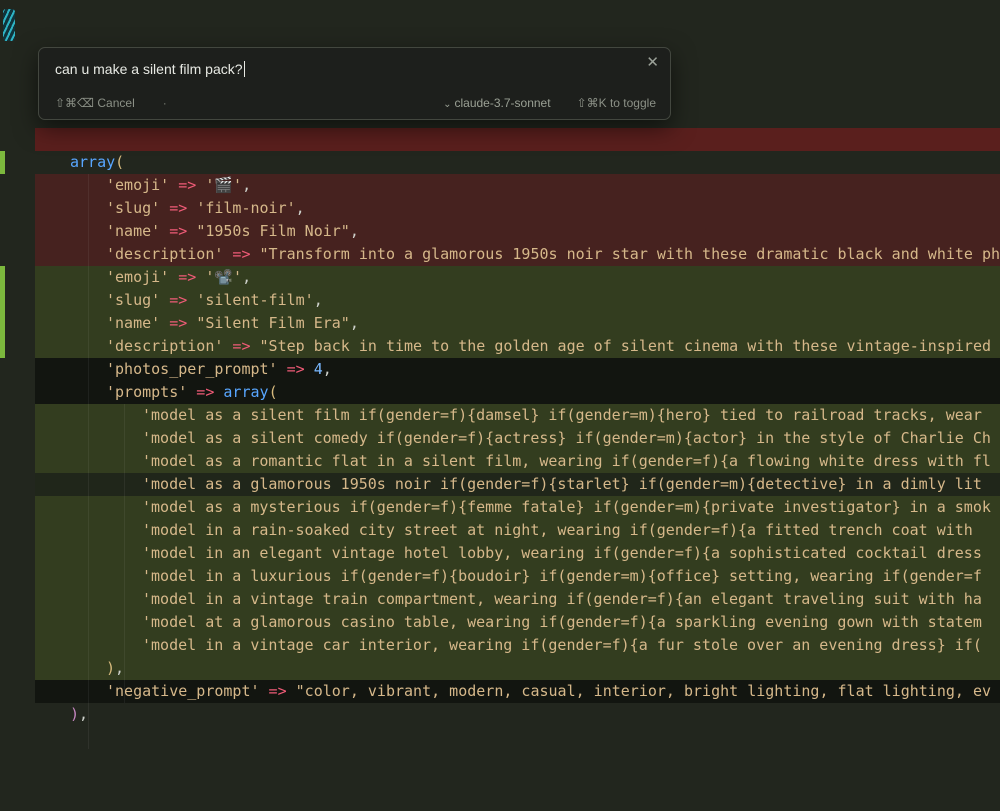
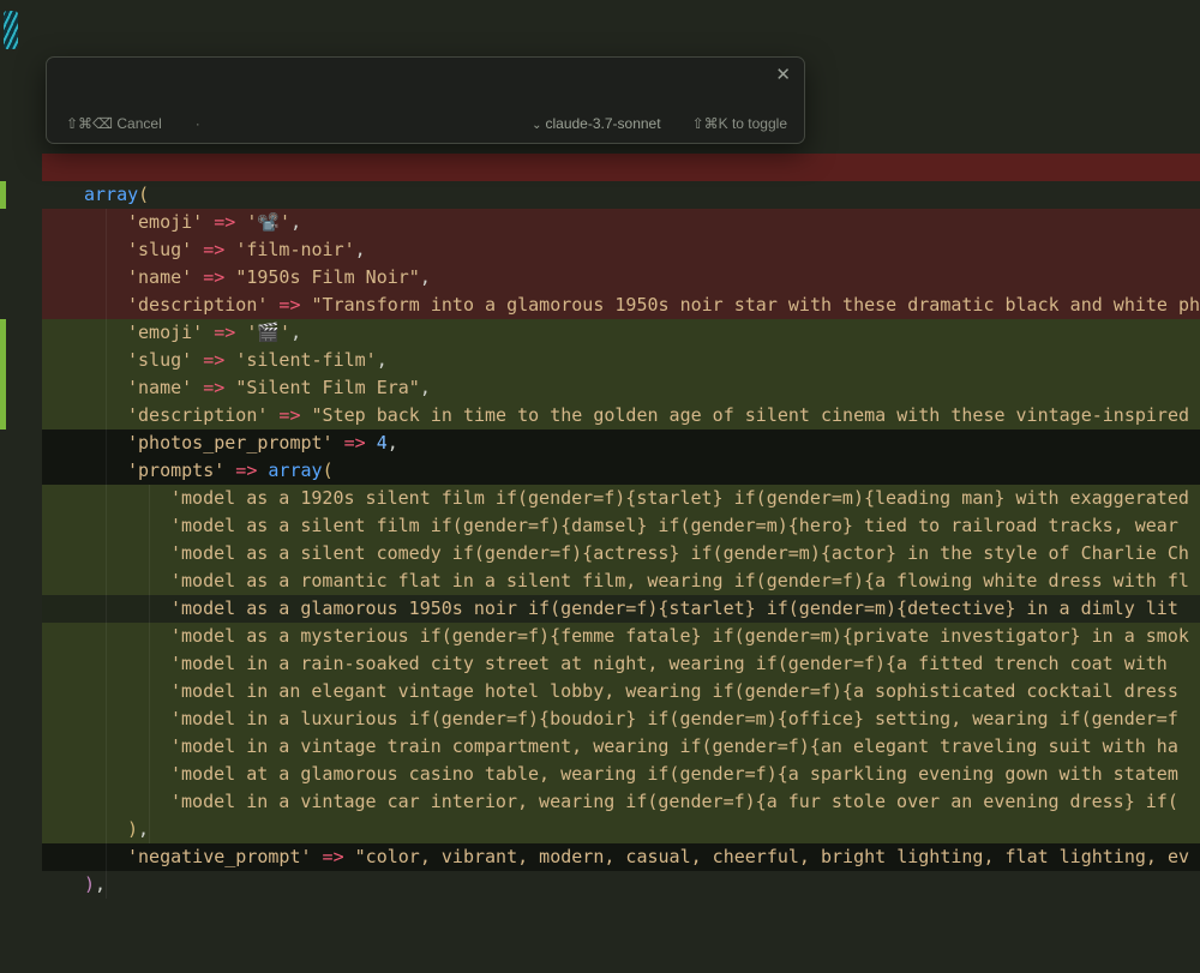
  array(
- 'emoji' => '🎬',
+ 'emoji' => '📽️',
  'slug' => 'film-noir',
  'name' => "1950s Film Noir",
  'description' => "Transform into a glamorous 1950s noir star with these dramatic black and white ph
- 'emoji' => '📽️',
+ 'emoji' => '🎬',
  'slug' => 'silent-film',
  'name' => "Silent Film Era",
  'description' => "Step back in time to the golden age of silent cinema with these vintage-inspired
  'photos_per_prompt' => 4,
  'prompts' => array(
+ 'model as a 1920s silent film if(gender=f){starlet} if(gender=m){leading man} with exaggerated
  'model as a silent film if(gender=f){damsel} if(gender=m){hero} tied to railroad tracks, wear
  'model as a silent comedy if(gender=f){actress} if(gender=m){actor} in the style of Charlie Ch
  'model as a romantic flat in a silent film, wearing if(gender=f){a flowing white dress with fl
  'model as a glamorous 1950s noir if(gender=f){starlet} if(gender=m){detective} in a dimly lit
  'model as a mysterious if(gender=f){femme fatale} if(gender=m){private investigator} in a smok
  'model in a rain-soaked city street at night, wearing if(gender=f){a fitted trench coat with
  'model in an elegant vintage hotel lobby, wearing if(gender=f){a sophisticated cocktail dress
  'model in a luxurious if(gender=f){boudoir} if(gender=m){office} setting, wearing if(gender=f
  'model in a vintage train compartment, wearing if(gender=f){an elegant traveling suit with ha
  'model at a glamorous casino table, wearing if(gender=f){a sparkling evening gown with statem
  'model in a vintage car interior, wearing if(gender=f){a fur stole over an evening dress} if(
  ),
- 'negative_prompt' => "color, vibrant, modern, casual, interior, bright lighting, flat lighting, ev
+ 'negative_prompt' => "color, vibrant, modern, casual, cheerful, bright lighting, flat lighting, ev
  ),
  ✕
- can u make a silent film pack?
  ⇧⌘⌫ Cancel
  ·
  ⌄ claude-3.7-sonnet
  ⇧⌘K to toggle
